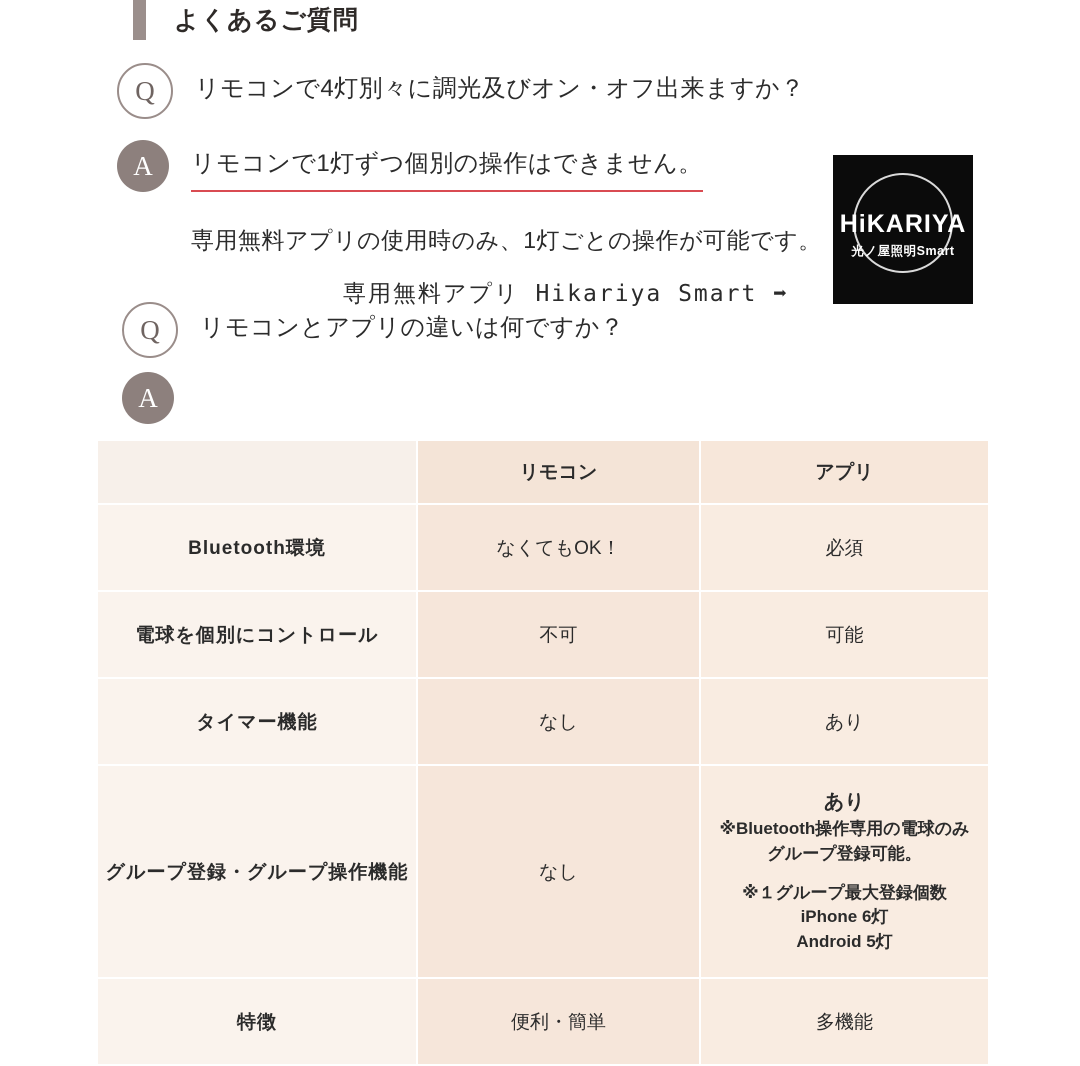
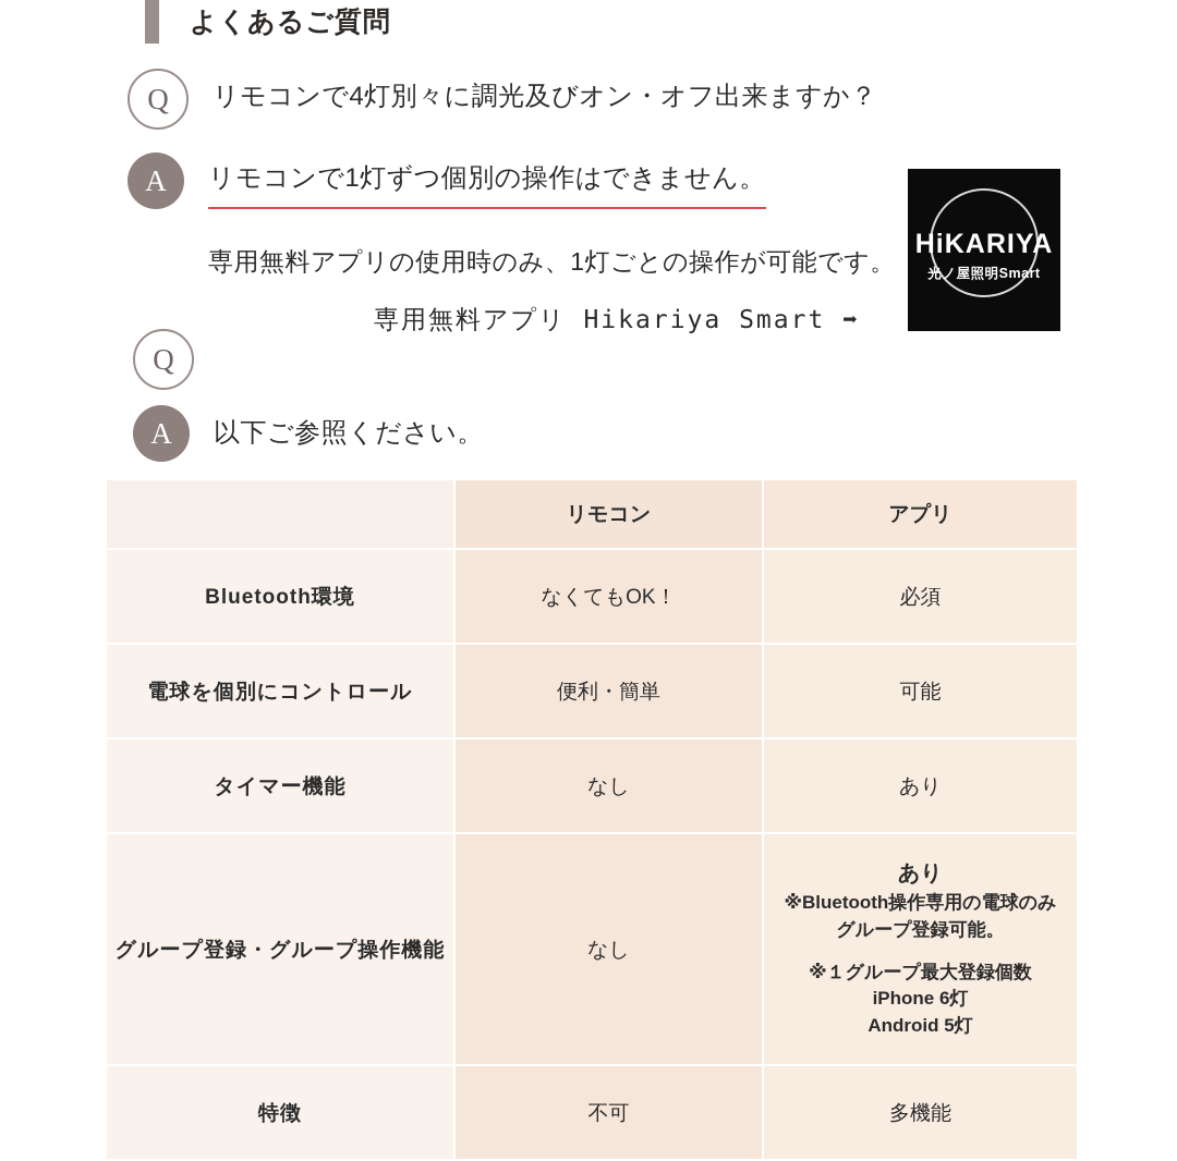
  よくあるご質問
  Q
  リモコンで4灯別々に調光及びオン・オフ出来ますか？
  A
  リモコンで1灯ずつ個別の操作はできません。
  専用無料アプリの使用時のみ、1灯ごとの操作が可能です。
  専用無料アプリ Hikariya Smart ➡
  HiKARIYA
  光ノ屋照明Smart
  Q
- リモコンとアプリの違いは何ですか？
  A
+ 以下ご参照ください。
  	リモコン	アプリ
  Bluetooth環境	なくてもOK！	必須
- 電球を個別にコントロール	不可	可能
+ 電球を個別にコントロール	便利・簡単	可能
  タイマー機能	なし	あり
  グループ登録・グループ操作機能	なし	あり ※Bluetooth操作専用の電球のみ グループ登録可能。 ※１グループ最大登録個数 iPhone 6灯 Android 5灯
- 特徴	便利・簡単	多機能
+ 特徴	不可	多機能
